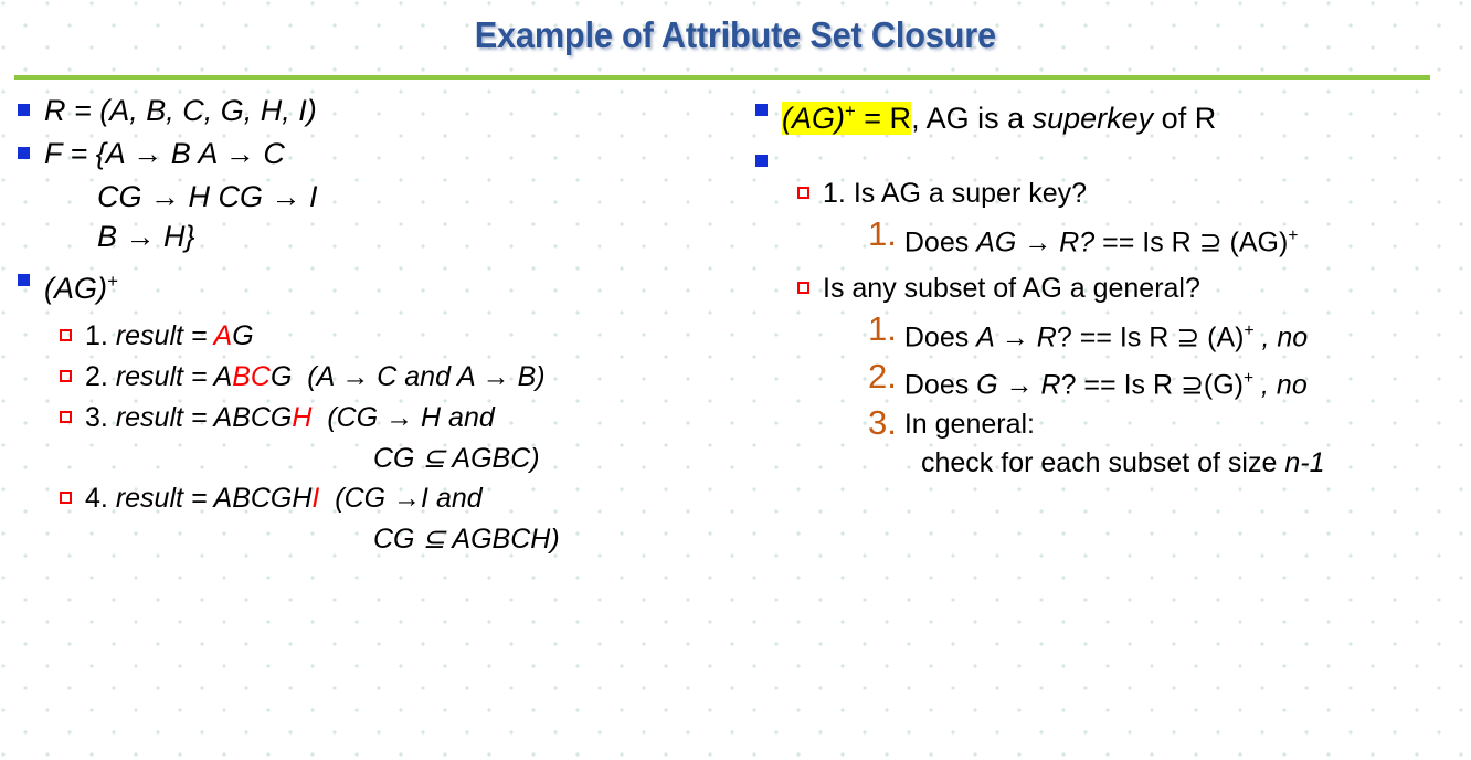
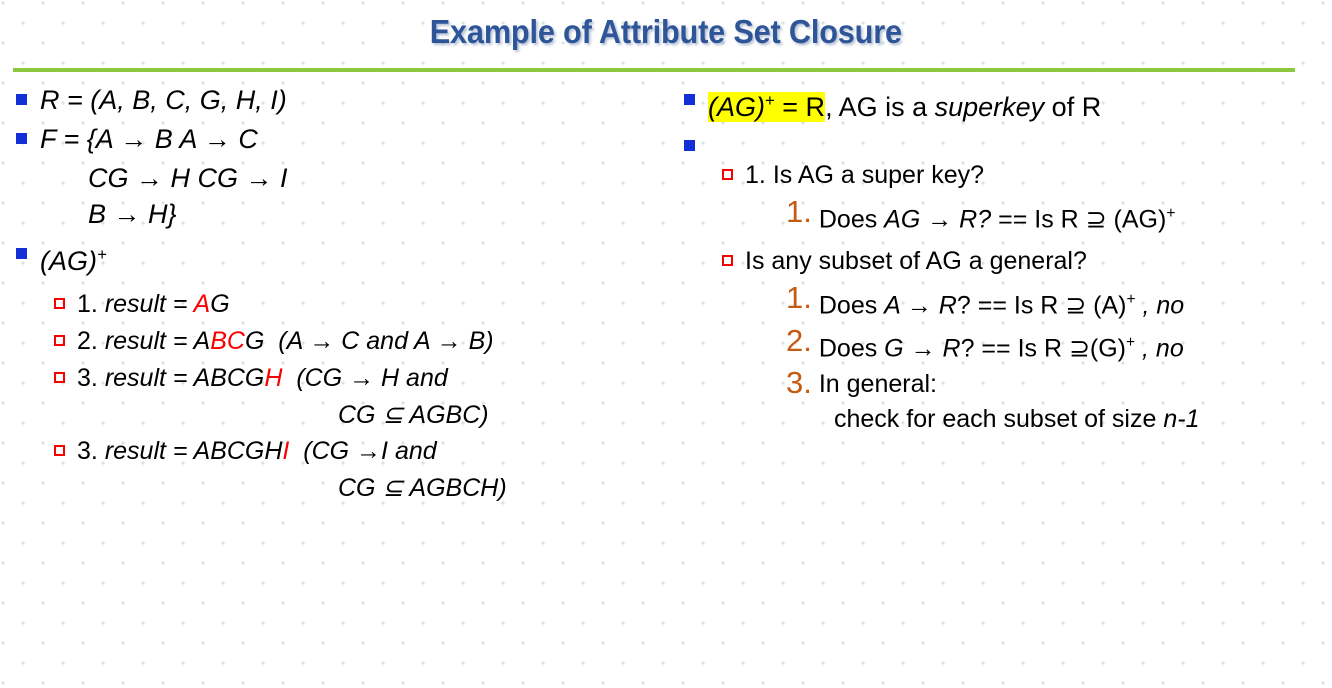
  Example of Attribute Set Closure
  R = (A, B, C, G, H, I)
  F = {A → B A → C
  CG → H CG → I
  B → H}
  (AG)+
  1. result = AG
  2. result = ABCG (A → C and A → B)
  3. result = ABCGH (CG → H and
  CG ⊆ AGBC)
- 4. result = ABCGHI (CG →I and
+ 3. result = ABCGHI (CG →I and
  CG ⊆ AGBCH)
  (AG)+ = R, AG is a superkey of R
  1. Is AG a super key?
  1.
  Does AG → R? == Is R ⊇ (AG)+
  Is any subset of AG a general?
  1.
  Does A → R? == Is R ⊇ (A)+ , no
  2.
  Does G → R? == Is R ⊇(G)+ , no
  3.
  In general:
  check for each subset of size n-1
